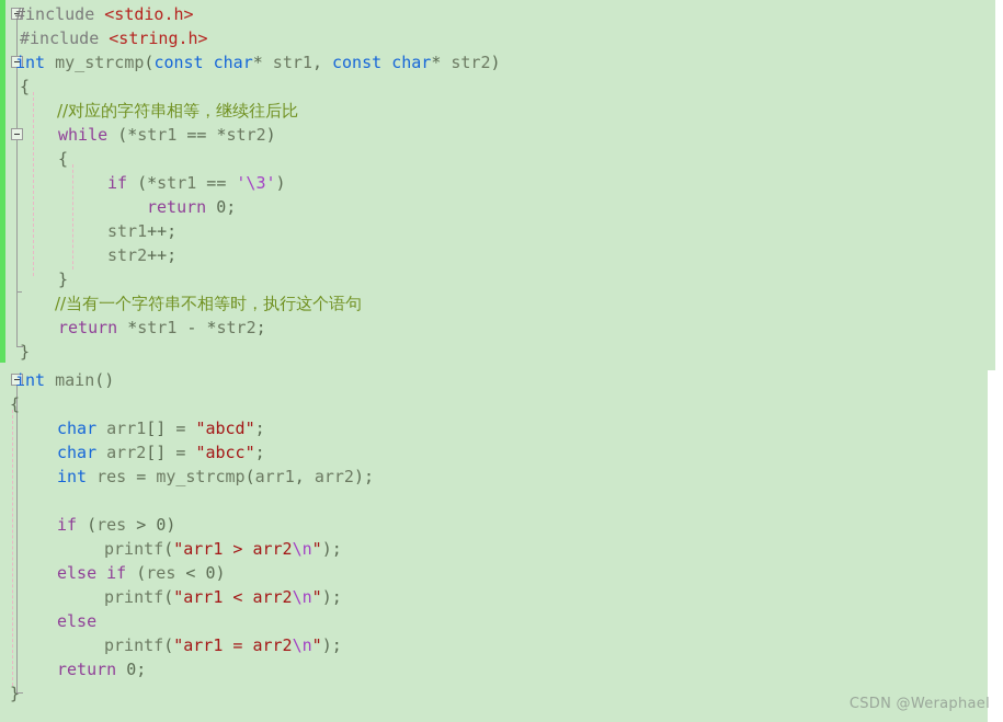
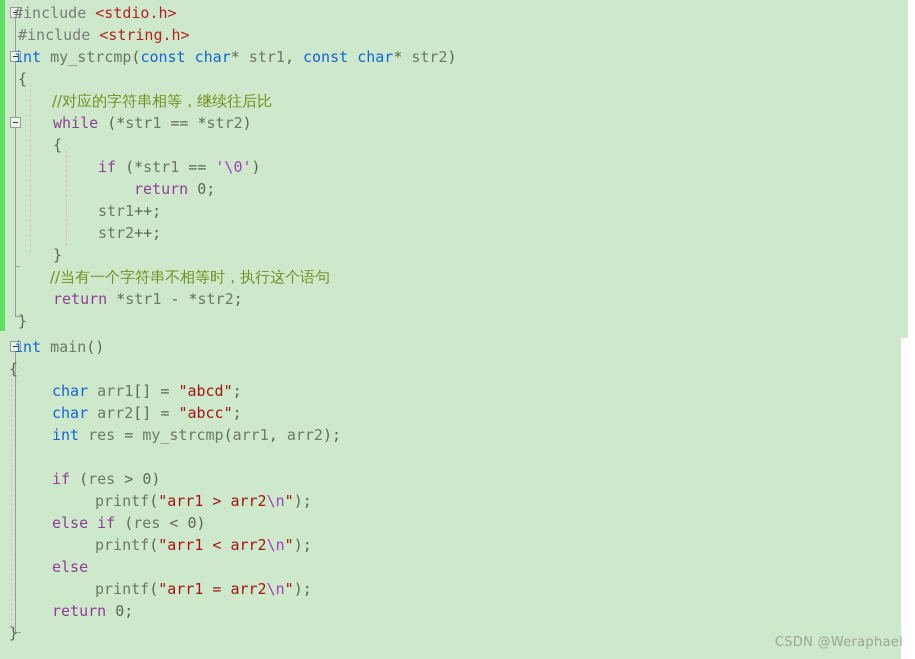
  #include <stdio.h>
  #include <string.h>
  int my_strcmp(const char* str1, const char* str2)
  {
  //对应的字符串相等，继续往后比
  while (*str1 == *str2)
  {
- if (*str1 == '\3')
+ if (*str1 == '\0')
  return 0;
  str1++;
  str2++;
  }
  //当有一个字符串不相等时，执行这个语句
  return *str1 - *str2;
  }
  int main()
  {
  char arr1[] = "abcd";
  char arr2[] = "abcc";
  int res = my_strcmp(arr1, arr2);
  if (res > 0)
  printf("arr1 > arr2\n");
  else if (res < 0)
  printf("arr1 < arr2\n");
  else
  printf("arr1 = arr2\n");
  return 0;
  }
  CSDN @Weraphael
